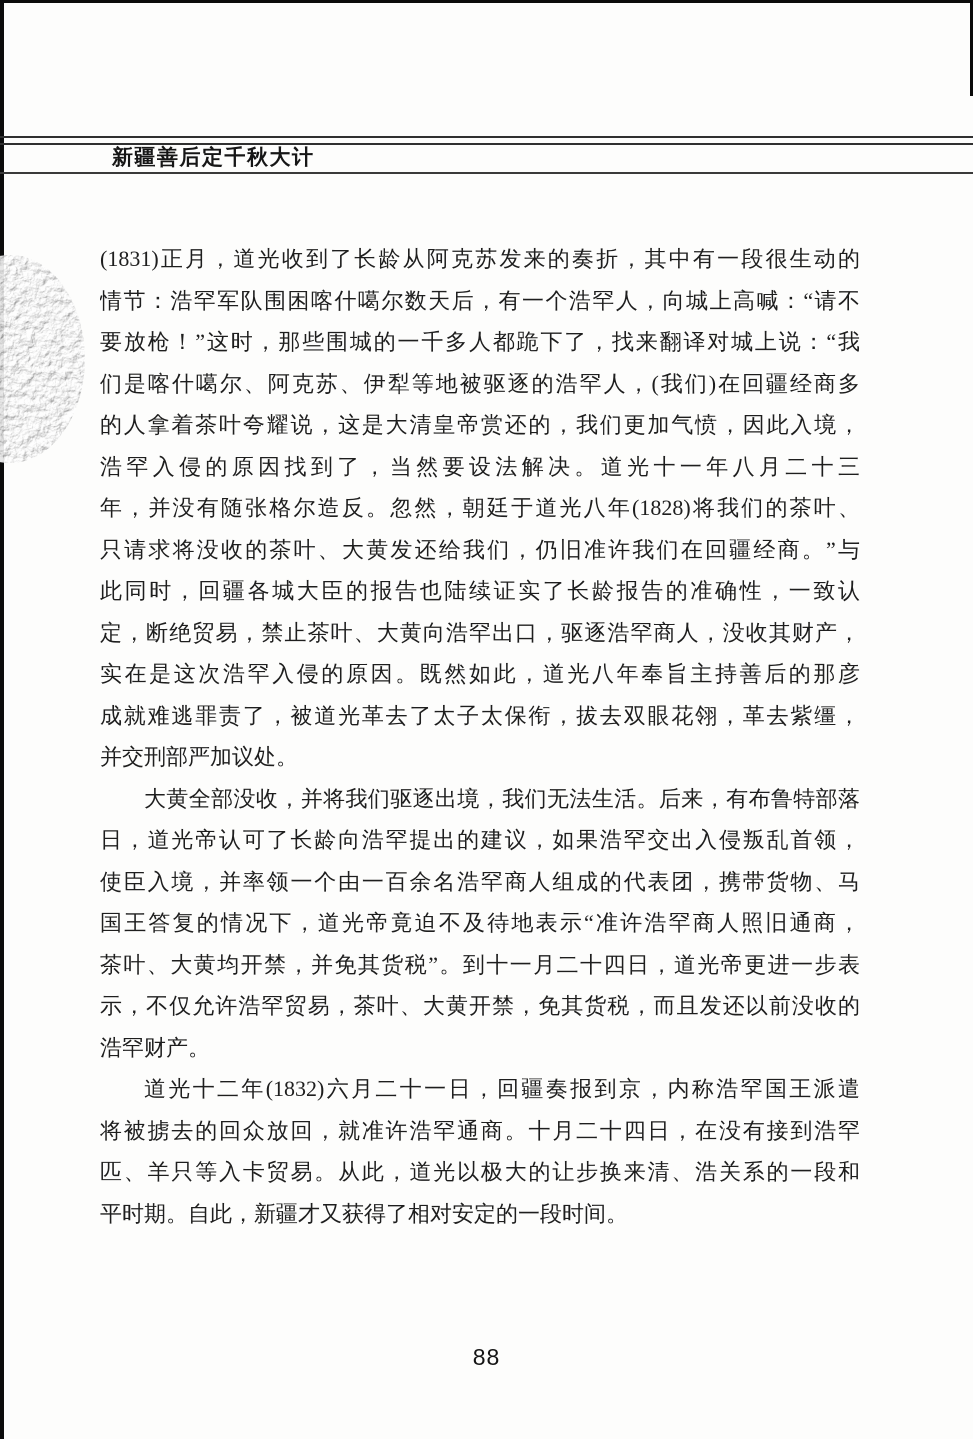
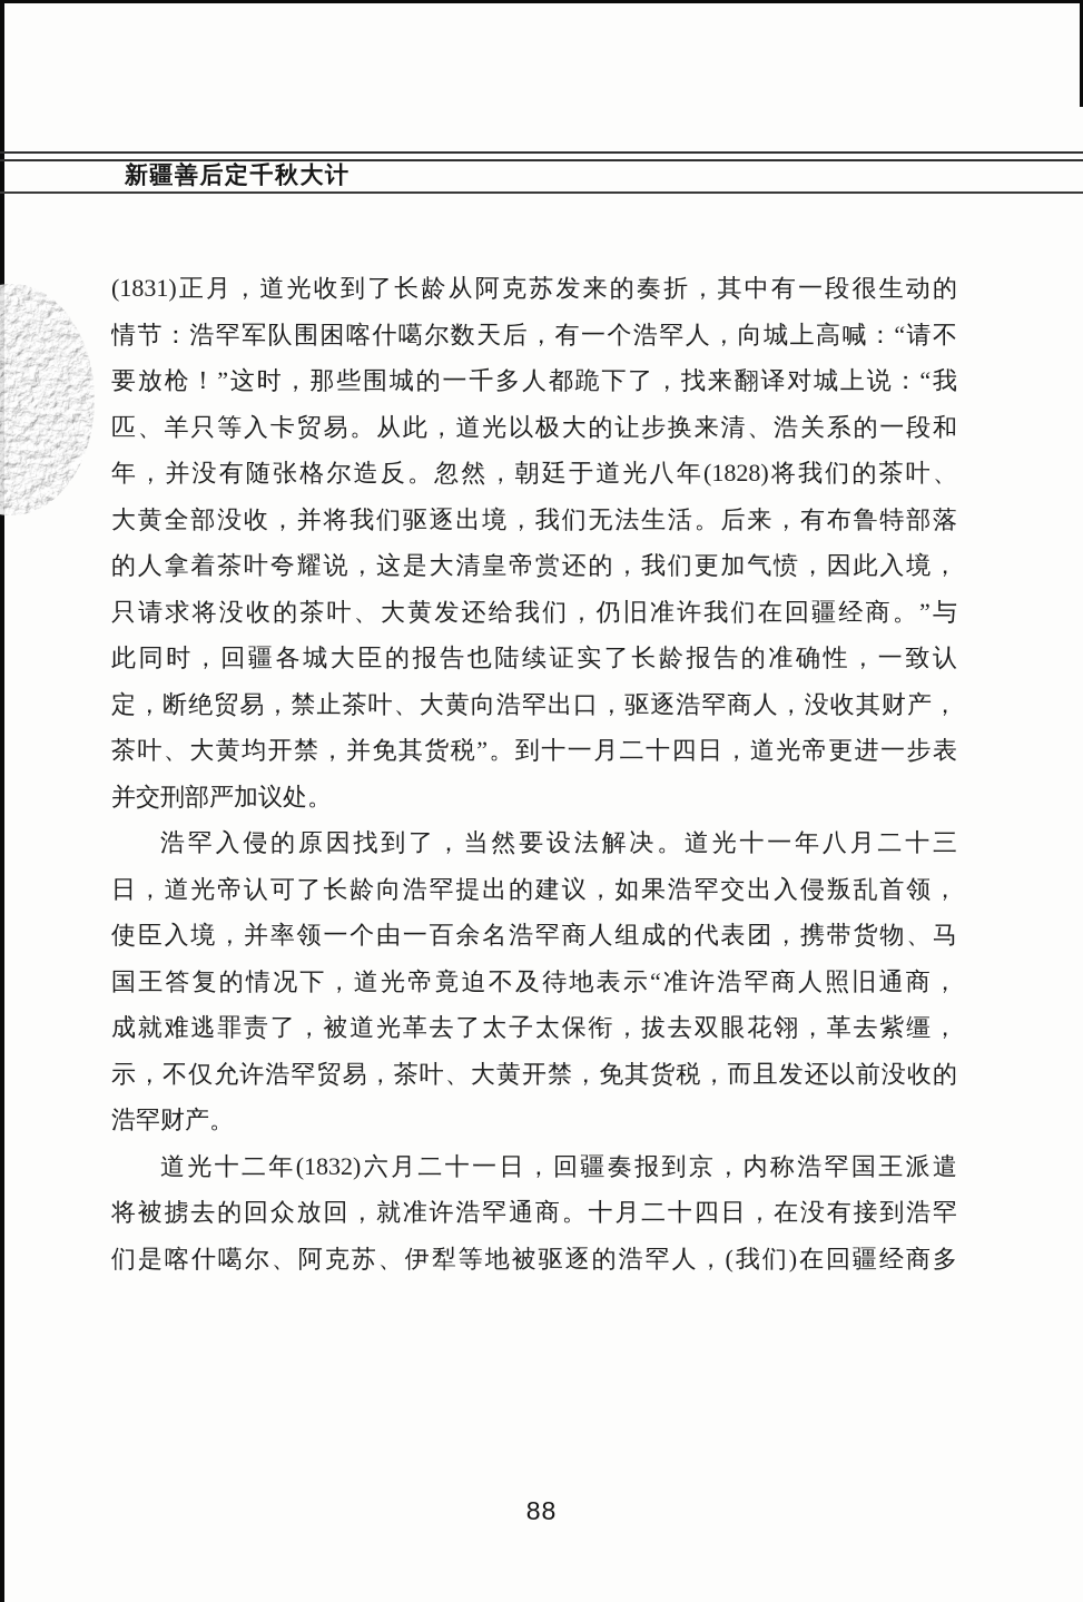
  新疆善后定千秋大计
  (1831)正月，道光收到了长龄从阿克苏发来的奏折，其中有一段很生动的
  情节：浩罕军队围困喀什噶尔数天后，有一个浩罕人，向城上高喊：“请不
  要放枪！”这时，那些围城的一千多人都跪下了，找来翻译对城上说：“我
- 们是喀什噶尔、阿克苏、伊犁等地被驱逐的浩罕人，(我们)在回疆经商多
+ 匹、羊只等入卡贸易。从此，道光以极大的让步换来清、浩关系的一段和
- 的人拿着茶叶夸耀说，这是大清皇帝赏还的，我们更加气愤，因此入境，
+ 年，并没有随张格尔造反。忽然，朝廷于道光八年(1828)将我们的茶叶、
- 浩罕入侵的原因找到了，当然要设法解决。道光十一年八月二十三
+ 大黄全部没收，并将我们驱逐出境，我们无法生活。后来，有布鲁特部落
- 年，并没有随张格尔造反。忽然，朝廷于道光八年(1828)将我们的茶叶、
+ 的人拿着茶叶夸耀说，这是大清皇帝赏还的，我们更加气愤，因此入境，
  只请求将没收的茶叶、大黄发还给我们，仍旧准许我们在回疆经商。”与
  此同时，回疆各城大臣的报告也陆续证实了长龄报告的准确性，一致认
  定，断绝贸易，禁止茶叶、大黄向浩罕出口，驱逐浩罕商人，没收其财产，
- 实在是这次浩罕入侵的原因。既然如此，道光八年奉旨主持善后的那彦
- 成就难逃罪责了，被道光革去了太子太保衔，拔去双眼花翎，革去紫缰，
+ 茶叶、大黄均开禁，并免其货税”。到十一月二十四日，道光帝更进一步表
  并交刑部严加议处。
- 大黄全部没收，并将我们驱逐出境，我们无法生活。后来，有布鲁特部落
+ 浩罕入侵的原因找到了，当然要设法解决。道光十一年八月二十三
  日，道光帝认可了长龄向浩罕提出的建议，如果浩罕交出入侵叛乱首领，
  使臣入境，并率领一个由一百余名浩罕商人组成的代表团，携带货物、马
  国王答复的情况下，道光帝竟迫不及待地表示“准许浩罕商人照旧通商，
- 茶叶、大黄均开禁，并免其货税”。到十一月二十四日，道光帝更进一步表
+ 成就难逃罪责了，被道光革去了太子太保衔，拔去双眼花翎，革去紫缰，
  示，不仅允许浩罕贸易，茶叶、大黄开禁，免其货税，而且发还以前没收的
  浩罕财产。
  道光十二年(1832)六月二十一日，回疆奏报到京，内称浩罕国王派遣
  将被掳去的回众放回，就准许浩罕通商。十月二十四日，在没有接到浩罕
- 匹、羊只等入卡贸易。从此，道光以极大的让步换来清、浩关系的一段和
+ 们是喀什噶尔、阿克苏、伊犁等地被驱逐的浩罕人，(我们)在回疆经商多
- 平时期。自此，新疆才又获得了相对安定的一段时间。
  88
